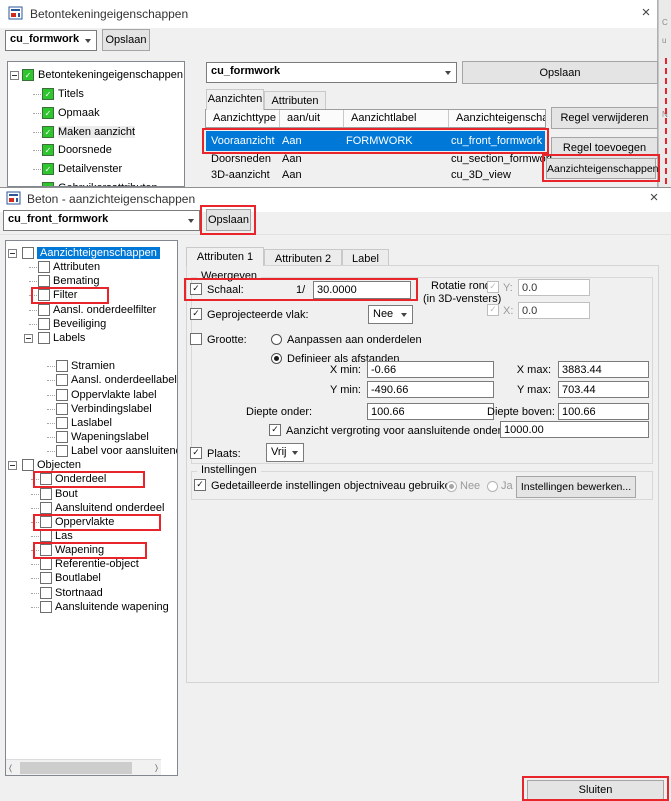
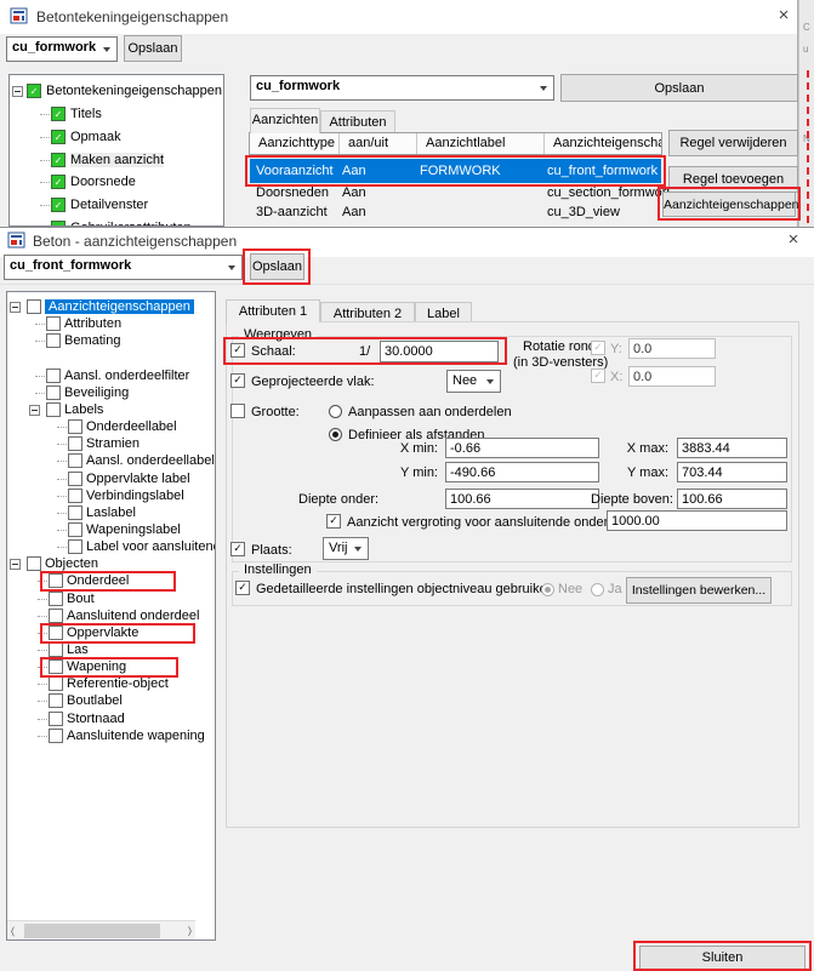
  Betontekeningeigenschappen
  ×
  cu_formwork
  Opslaan
  ✓
  Betontekeningeigenschappen
  ✓
  Titels
  ✓
  Opmaak
  ✓
  Maken aanzicht
  ✓
  Doorsnede
  ✓
  Detailvenster
  cu_formwork
  Opslaan
  Aanzichten
  Attributen
  Aanzichttype
  aan/uit
  Aanzichtlabel
  Aanzichteigensch
  Vooraanzicht
  Aan
  FORMWORK
  cu_front_formwork
  Doorsneden
  Aan
  cu_section_formwo
  3D-aanzicht
  Aan
  cu_3D_view
  Regel verwijderen
  Regel toevoegen
  Aanzichteigenschappen
  C
  u
  N
  Beton - aanzichteigenschappen
  ×
  cu_front_formwork
  Opslaan
  Aanzichteigenschappen
  Attributen
  Bemating
- Filter
  Aansl. onderdeelfilter
  Beveiliging
  Labels
+ Onderdeellabel
  Stramien
  Aansl. onderdeellabel
  Oppervlakte label
  Verbindingslabel
  Laslabel
  Wapeningslabel
  Label voor aansluiten
  Objecten
  Onderdeel
  Bout
  Aansluitend onderdeel
  Oppervlakte
  Las
  Wapening
  Referentie-object
  Boutlabel
  Stortnaad
  Aansluitende wapening
  〈
  〉
  Attributen 1
  Attributen 2
  Label
  Weergeven
  ✓
  Schaal:
  1/
  30.0000
  Rotatie ron
  (in 3D-vensters)
  ✓
  Y:
  0.0
  ✓
  X:
  0.0
  ✓
  Geprojecteerde vlak:
  Nee
  Grootte:
  Aanpassen aan onderdelen
  Definieer als afstanden
  X min:
  -0.66
  X max:
  3883.44
  Y min:
  -490.66
  Y max:
  703.44
  Diepte onder:
  100.66
  Diepte boven:
  100.66
  ✓
  Aanzicht vergroting voor aansluitende onde
  1000.00
  ✓
  Plaats:
  Vrij
  Instellingen
  ✓
  Gedetailleerde instellingen objectniveau gebruik
  Nee
  Ja
  Instellingen bewerken...
  Sluiten
